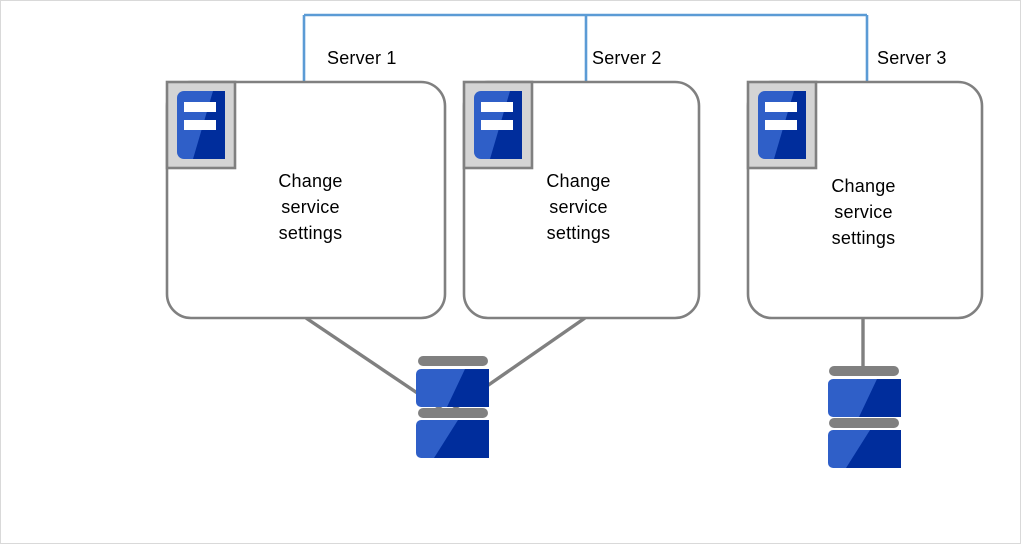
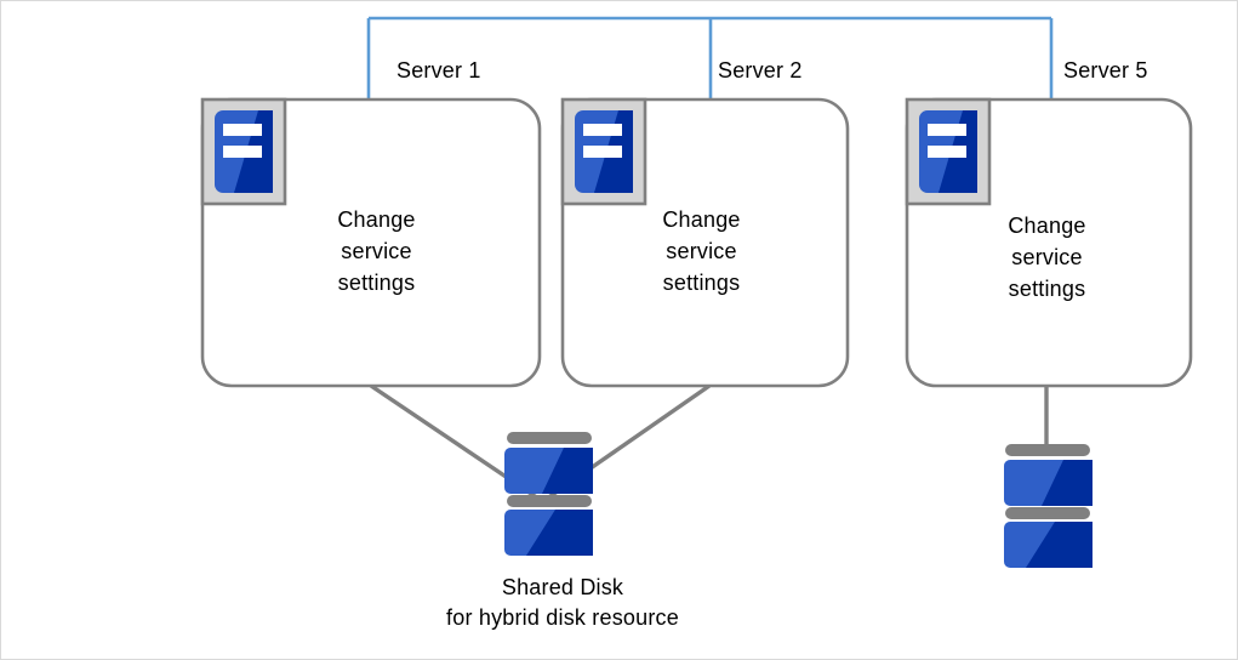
  Server 1
  Server 2
- Server 3
+ Server 5
  Change
  service
  settings
  Change
  service
  settings
  Change
  service
  settings
+ Shared Disk
+ for hybrid disk resource
